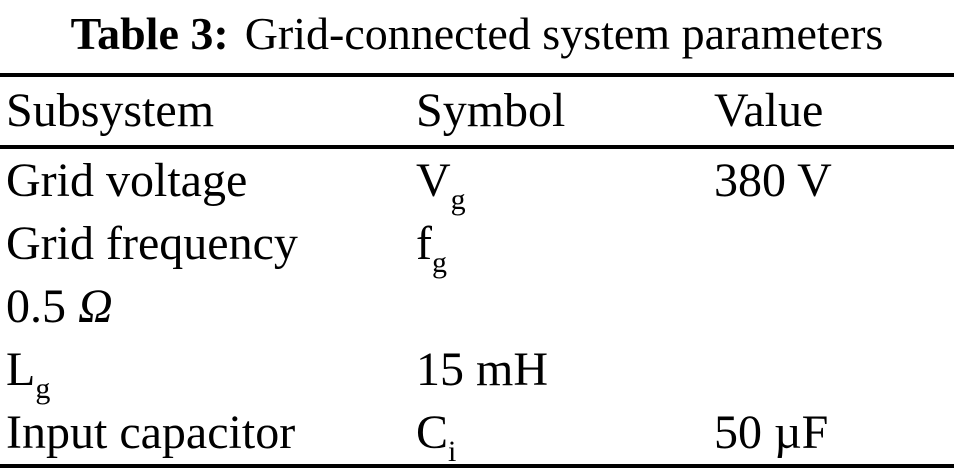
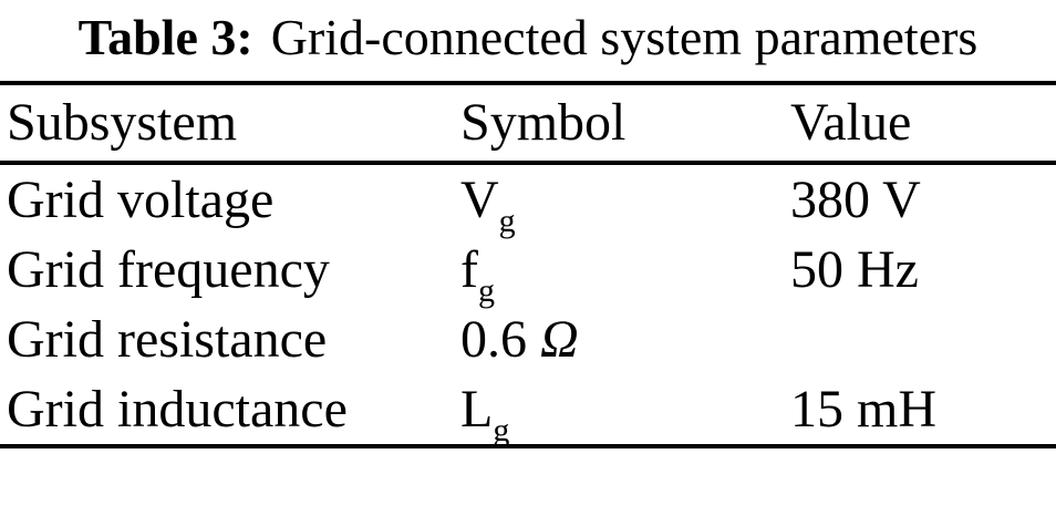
  Table 3: Grid-connected system parameters
  Subsystem
  Symbol
  Value
  Grid voltage
  Vg
  380 V
  Grid frequency
  fg
+ 50 Hz
+ Grid resistance
- 0.5 Ω
+ 0.6 Ω
+ Grid inductance
  Lg
  15 mH
- Input capacitor
- Ci
- 50 µF
